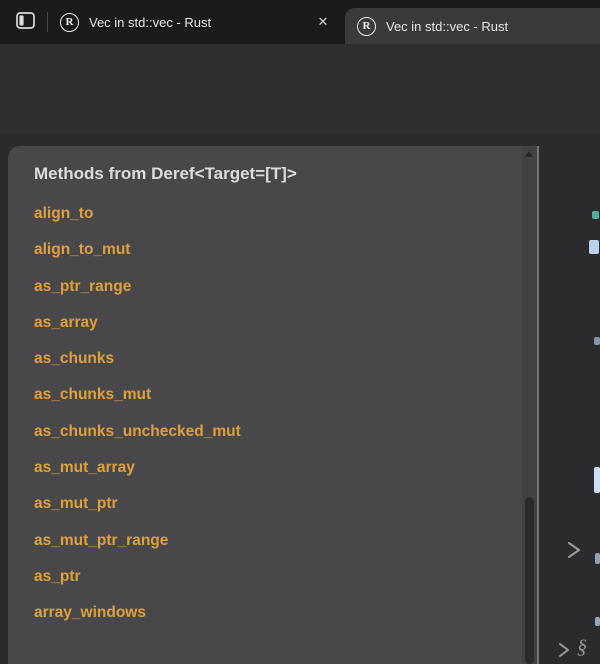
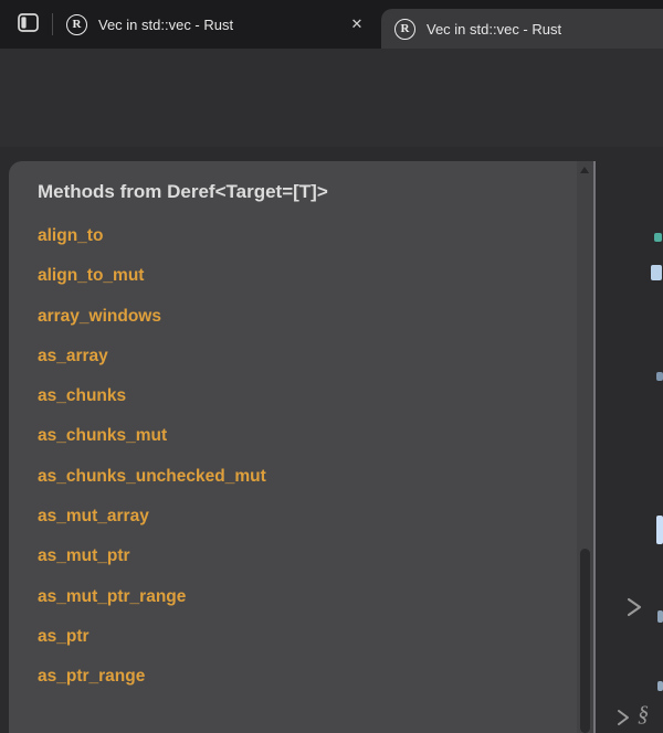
  R
  Vec in std::vec - Rust
  ✕
  R
  Vec in std::vec - Rust
  Methods from Deref<Target=[T]>
  align_to
  align_to_mut
- as_ptr_range
+ array_windows
  as_array
  as_chunks
  as_chunks_mut
  as_chunks_unchecked_mut
  as_mut_array
  as_mut_ptr
  as_mut_ptr_range
  as_ptr
- array_windows
+ as_ptr_range
  §
